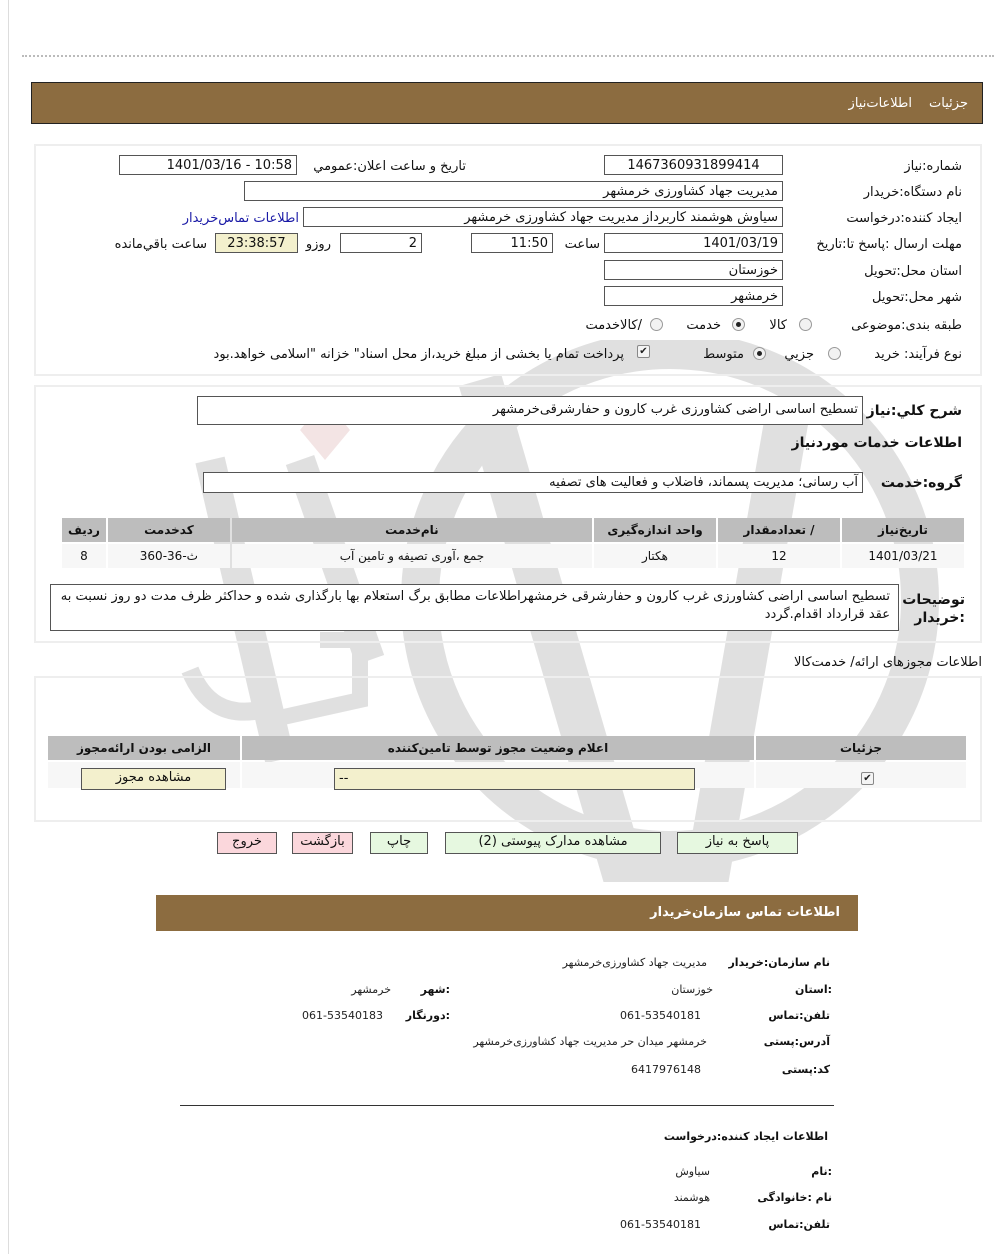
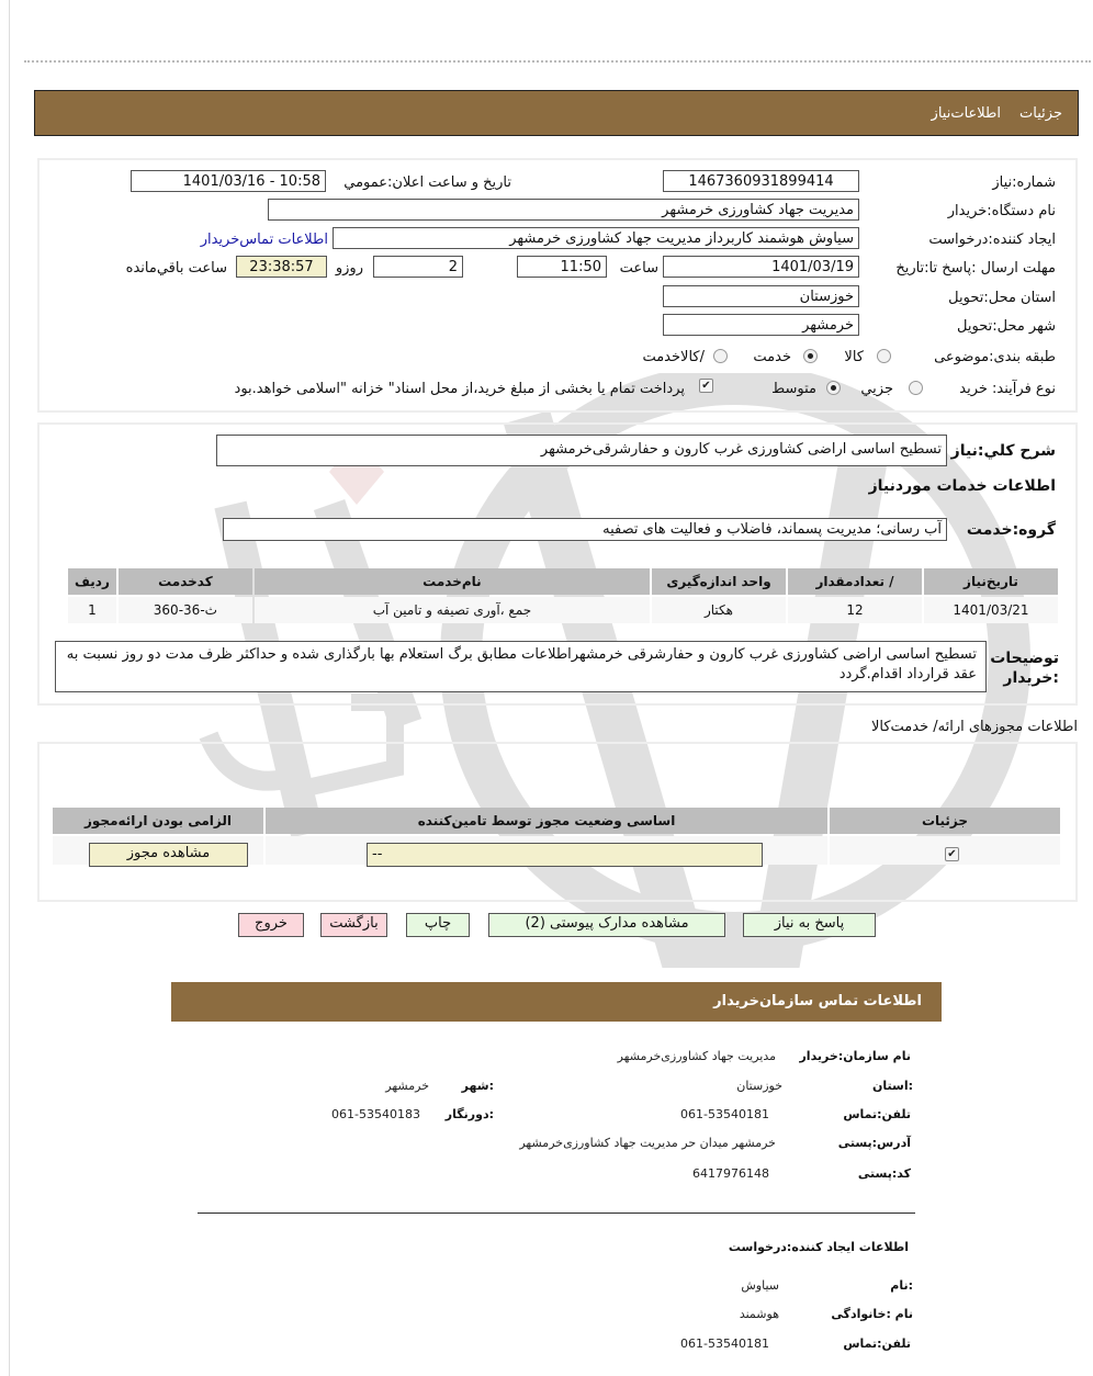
  جزئیات
  اطلاعات‌نیاز
  شماره:نیاز
  1467360931899414
  تاریخ و ساعت اعلان:عمومي
  1401/03/16 - 10:58
  نام دستگاه:خریدار
  مدیریت جهاد کشاورزی خرمشهر
  ایجاد کننده:درخواست
  سیاوش هوشمند کاربرداز مدیریت جهاد کشاورزی خرمشهر
  اطلاعات تماس‌خریدار
  مهلت ارسال :پاسخ تا:تاریخ
  1401/03/19
  ساعت
  11:50
  2
  روزو
  23:38:57
  ساعت باقي‌مانده
  استان محل:تحویل
  خوزستان
  شهر محل:تحویل
  خرمشهر
  طبقه بندی:موضوعی
  کالا
  خدمت
  /کالاخدمت
  نوع فرآیند: خرید
  جزيي
  متوسط
  ✔
  پرداخت تمام یا بخشی از مبلغ خرید،از محل اسناد" خزانه "اسلامی خواهد.بود
  شرح کلي:نیاز
  تسطیح اساسی اراضی کشاورزی غرب کارون و حفارشرقی‌خرمشهر
  اطلاعات خدمات موردنیاز
  گروه:خدمت
  آب رسانی؛ مدیریت پسماند، فاضلاب و فعالیت های تصفیه
  تاریخ‌نیاز	/ تعدادمقدار	واحد اندازه‌گیری	نام‌خدمت	کدخدمت	ردیف
- 1401/03/21	12	هکتار	جمع ،آوری تصیفه و تامین آب	ث-36-360	8
+ 1401/03/21	12	هکتار	جمع ،آوری تصیفه و تامین آب	ث-36-360	1
  توضیحات
  :خریدار
  تسطیح اساسی اراضی کشاورزی غرب کارون و حفارشرقی خرمشهراطلاعات مطابق برگ استعلام بها بارگذاری شده و حداکثر ظرف مدت دو روز نسبت به عقد قرارداد اقدام.گردد
  اطلاعات مجوزهای ارائه/ خدمت‌کالا
- جزئیات	اعلام وضعیت مجوز توسط تامین‌کننده	الزامی بودن ارائه‌مجوز
+ جزئیات	اساسی وضعیت مجوز توسط تامین‌کننده	الزامی بودن ارائه‌مجوز
  مشاهده مجوز
  --
  ✔
  پاسخ به نیاز
  مشاهده مدارک پیوستی (2)
  چاپ
  بازگشت
  خروج
  اطلاعات تماس سازمان‌خریدار
  نام سازمان:خریدار
  مدیریت جهاد کشاورزی‌خرمشهر
  :استان
  خوزستان
  :شهر
  خرمشهر
  تلفن:تماس
  061-53540181
  :دورنگار
  061-53540183
  آدرس:پستی
  خرمشهر میدان حر مدیریت جهاد کشاورزی‌خرمشهر
  کد:پستی
  6417976148
  اطلاعات ایجاد کننده:درخواست
  :نام
  سیاوش
  نام :خانوادگی
  هوشمند
  تلفن:تماس
  061-53540181
